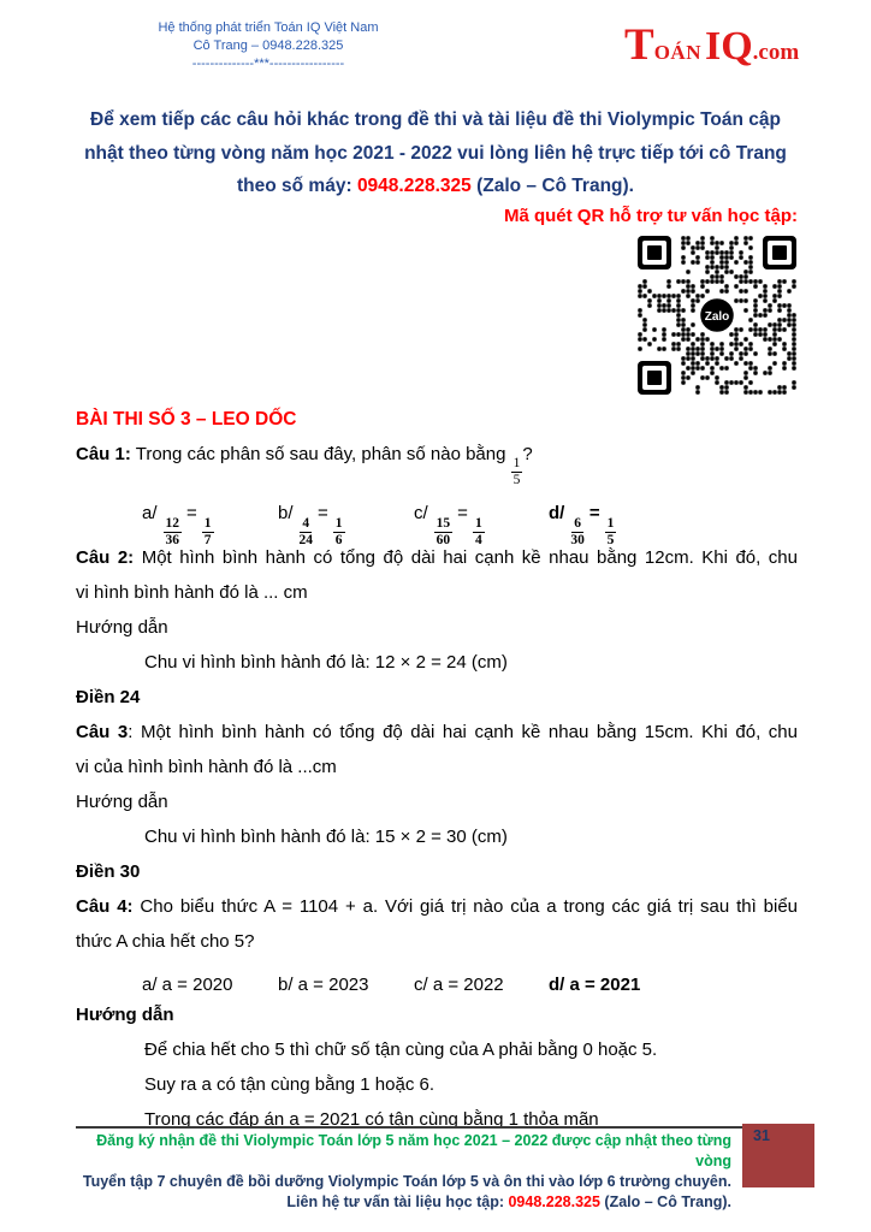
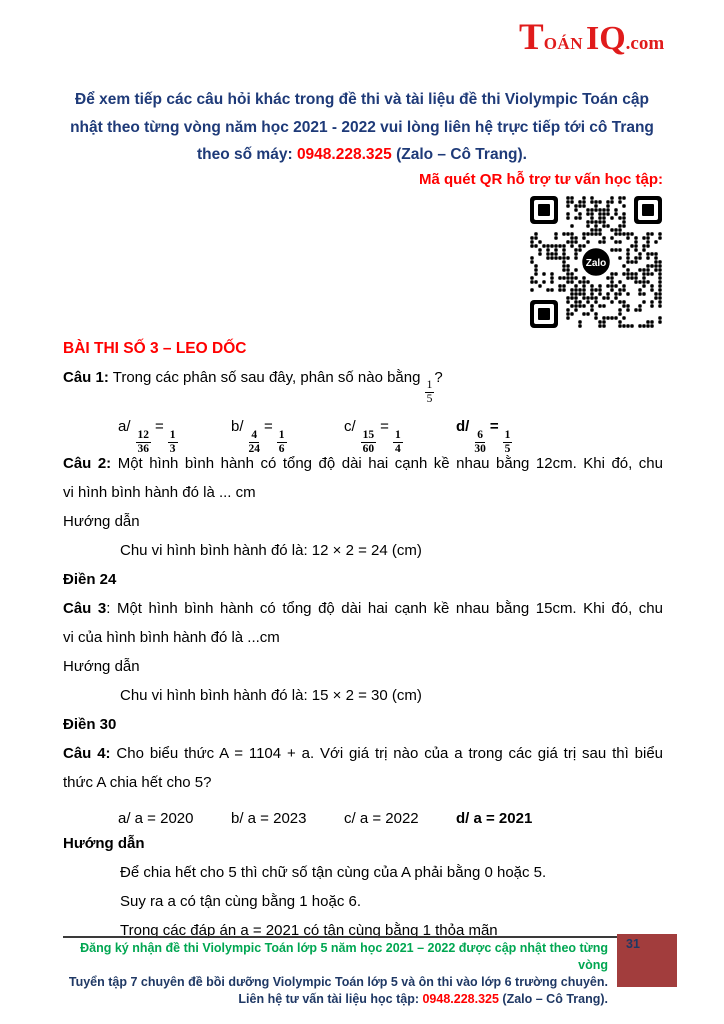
- Hệ thống phát triển Toán IQ Việt Nam
- Cô Trang – 0948.228.325
- --------------***-----------------
  T
  OÁN
  IQ
  .com
  Để xem tiếp các câu hỏi khác trong đề thi và tài liệu đề thi Violympic Toán cập
  nhật theo từng vòng năm học 2021 - 2022 vui lòng liên hệ trực tiếp tới cô Trang
  theo số máy: 0948.228.325 (Zalo – Cô Trang).
  Mã quét QR hỗ trợ tư vấn học tập:
  Zalo
  BÀI THI SỐ 3 – LEO DỐC
  Câu 1: Trong các phân số sau đây, phân số nào bằng
  1
  5
  ?
  a/
  12
  36
  =
  1
- 7
+ 3
  b/
  4
  24
  =
  1
  6
  c/
  15
  60
  =
  1
  4
  d/
  6
  30
  =
  1
  5
  Câu 2: Một hình bình hành có tổng độ dài hai cạnh kề nhau bằng 12cm. Khi đó, chu
  vi hình bình hành đó là ... cm
  Hướng dẫn
  Chu vi hình bình hành đó là: 12 × 2 = 24 (cm)
  Điền 24
  Câu 3: Một hình bình hành có tổng độ dài hai cạnh kề nhau bằng 15cm. Khi đó, chu
  vi của hình bình hành đó là ...cm
  Hướng dẫn
  Chu vi hình bình hành đó là: 15 × 2 = 30 (cm)
  Điền 30
  Câu 4: Cho biểu thức A = 1104 + a. Với giá trị nào của a trong các giá trị sau thì biểu
  thức A chia hết cho 5?
  a/ a = 2020
  b/ a = 2023
  c/ a = 2022
  d/ a = 2021
  Hướng dẫn
  Để chia hết cho 5 thì chữ số tận cùng của A phải bằng 0 hoặc 5.
  Suy ra a có tận cùng bằng 1 hoặc 6.
  Trong các đáp án a = 2021 có tận cùng bằng 1 thỏa mãn
  Đăng ký nhận đề thi Violympic Toán lớp 5 năm học 2021 – 2022 được cập nhật theo từng vòng
  Tuyển tập 7 chuyên đề bồi dưỡng Violympic Toán lớp 5 và ôn thi vào lớp 6 trường chuyên.
  Liên hệ tư vấn tài liệu học tập: 0948.228.325 (Zalo – Cô Trang).
  31
